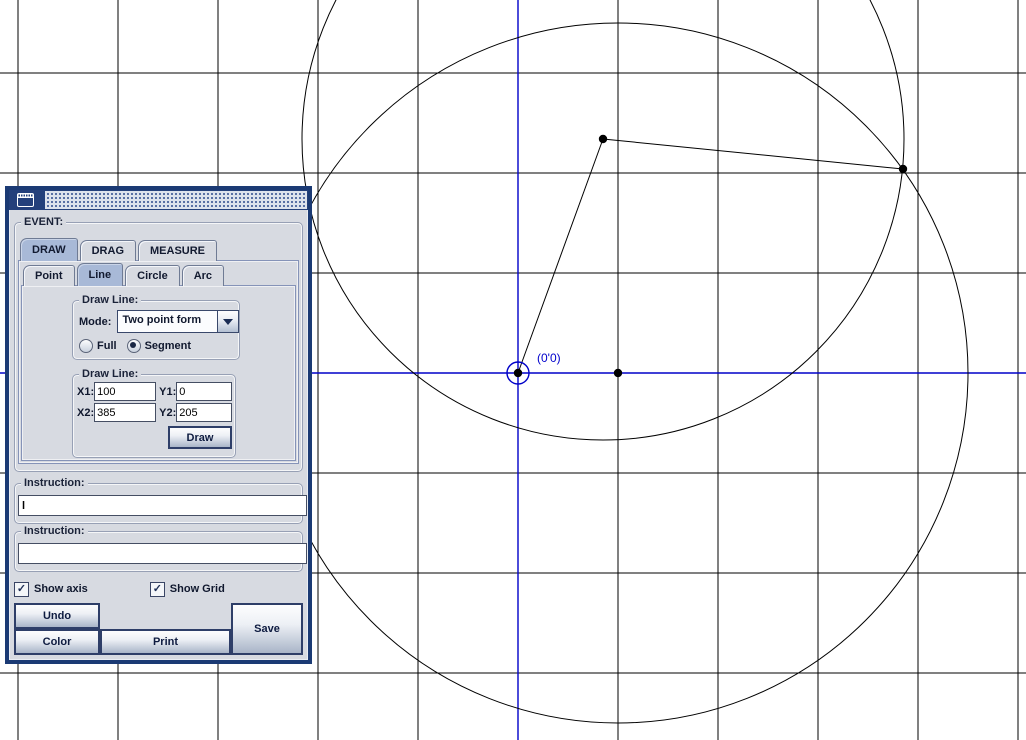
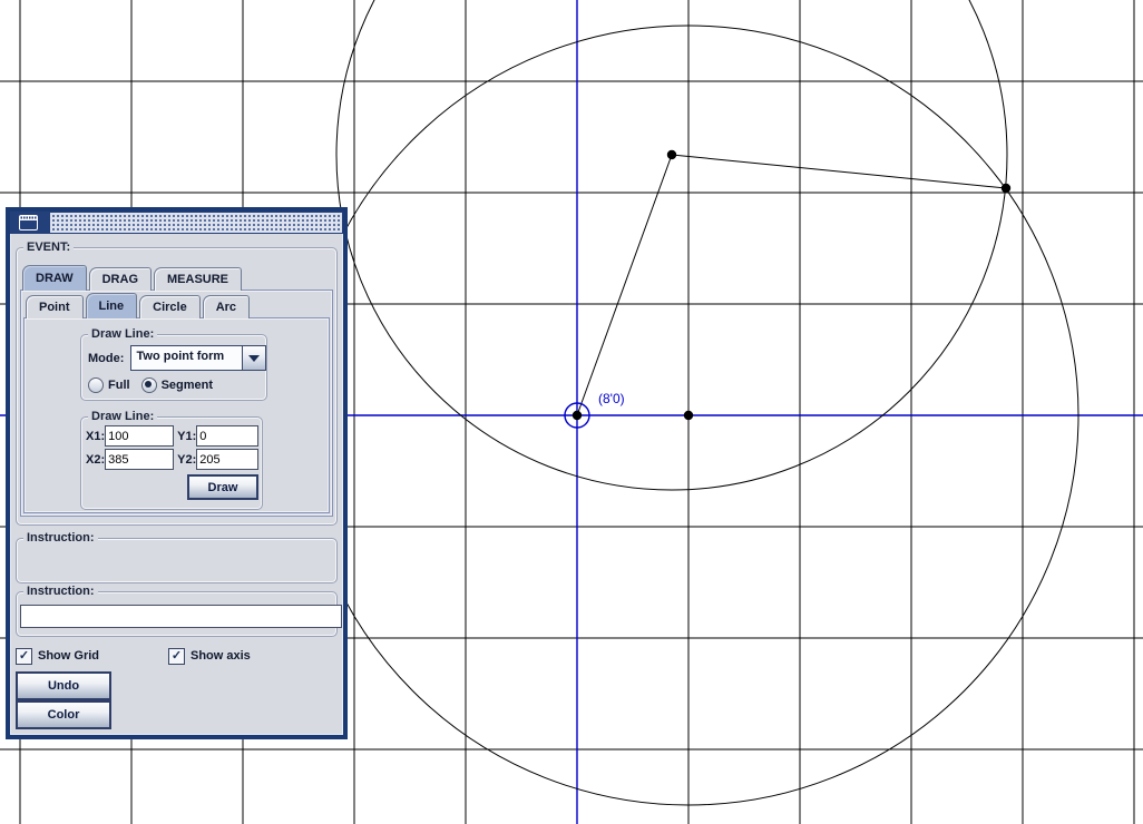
- (0'0)
+ (8'0)
  EVENT:
  DRAW
  DRAG
  MEASURE
  Point
  Line
  Circle
  Arc
  Draw Line:
  Mode:
  Two point form
  Full
  Segment
  Draw Line:
  X1:
  100
  Y1:
  0
  X2:
  385
  Y2:
  205
  Draw
  Instruction:
- l
  Instruction:
  ✓
- Show axis
+ Show Grid
  ✓
- Show Grid
+ Show axis
  Undo
- Save
  Color
- Print
